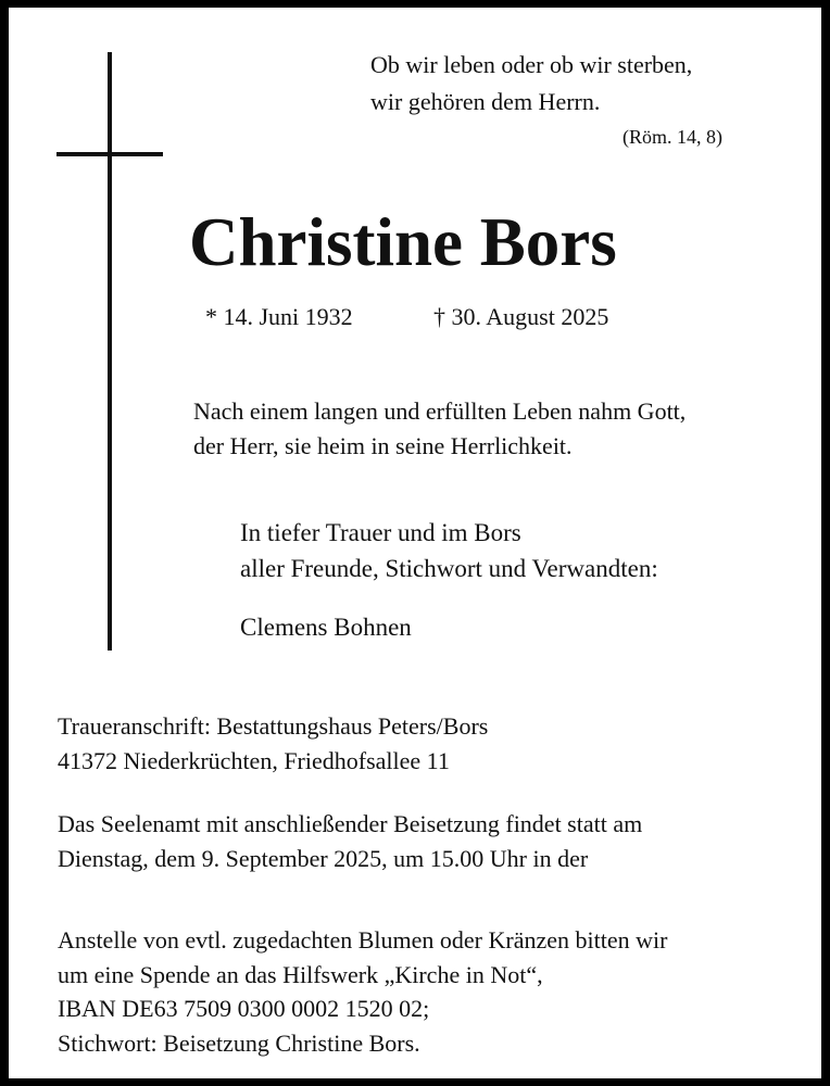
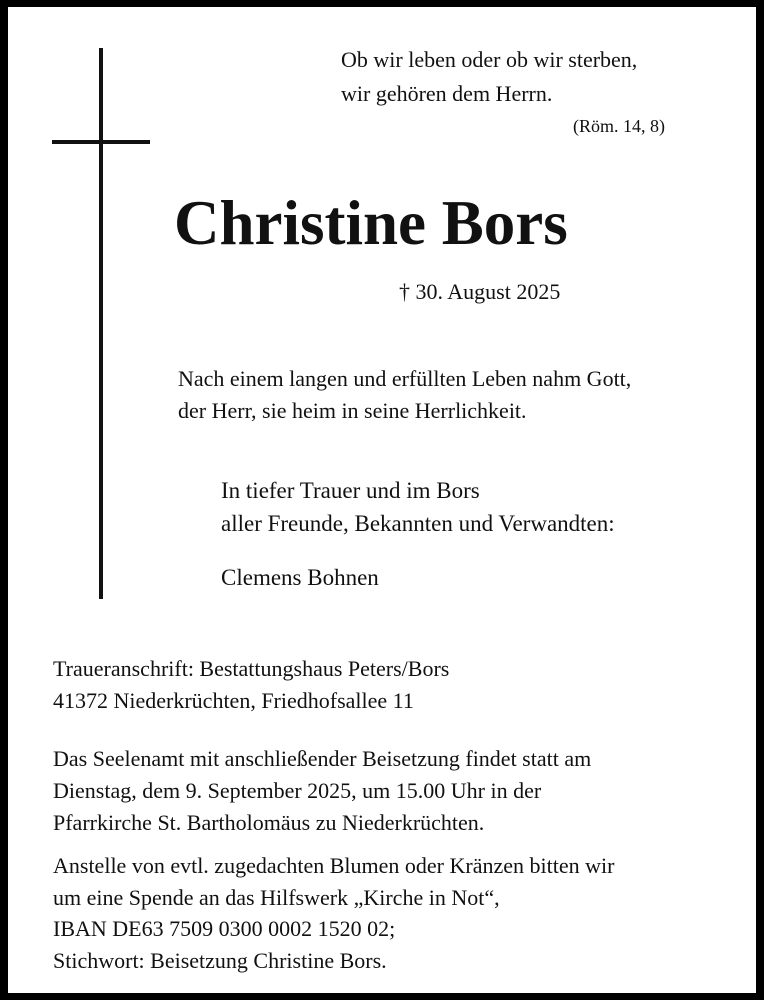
  Ob wir leben oder ob wir sterben,
  wir gehören dem Herrn.
  (Röm. 14, 8)
  Christine Bors
- * 14. Juni 1932
  † 30. August 2025
  Nach einem langen und erfüllten Leben nahm Gott,
  der Herr, sie heim in seine Herrlichkeit.
  In tiefer Trauer und im Bors
- aller Freunde, Stichwort und Verwandten:
+ aller Freunde, Bekannten und Verwandten:
  Clemens Bohnen
  Traueranschrift: Bestattungshaus Peters/Bors
  41372 Niederkrüchten, Friedhofsallee 11
  Das Seelenamt mit anschließender Beisetzung findet statt am
  Dienstag, dem 9. September 2025, um 15.00 Uhr in der
+ Pfarrkirche St. Bartholomäus zu Niederkrüchten.
  Anstelle von evtl. zugedachten Blumen oder Kränzen bitten wir
  um eine Spende an das Hilfswerk „Kirche in Not“,
  IBAN DE63 7509 0300 0002 1520 02;
  Stichwort: Beisetzung Christine Bors.
